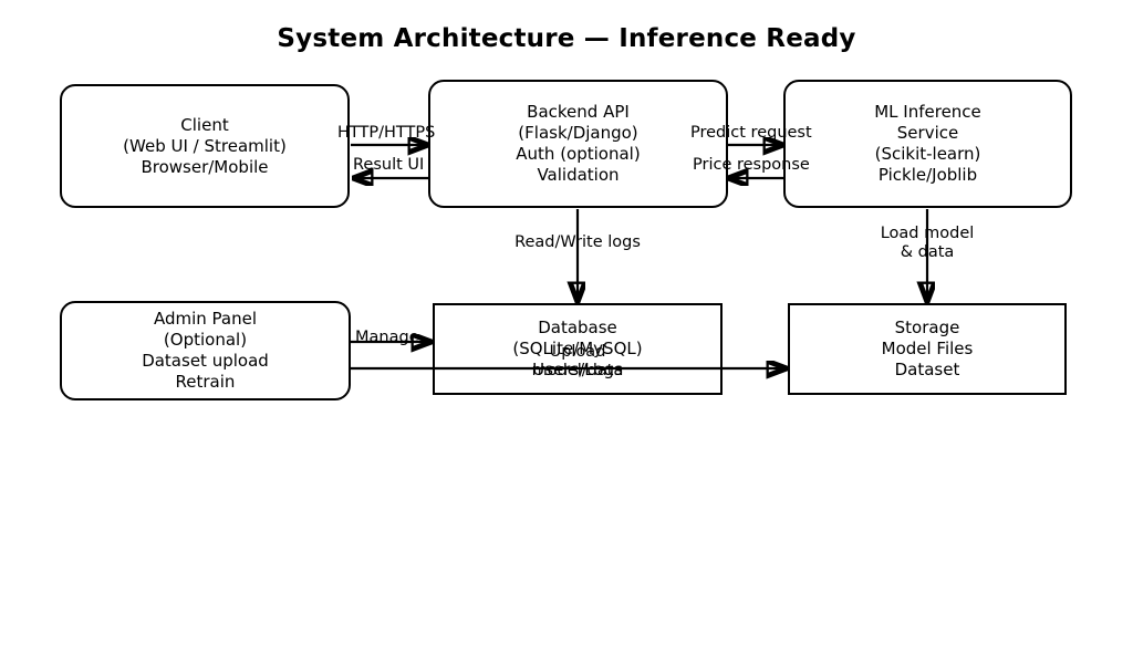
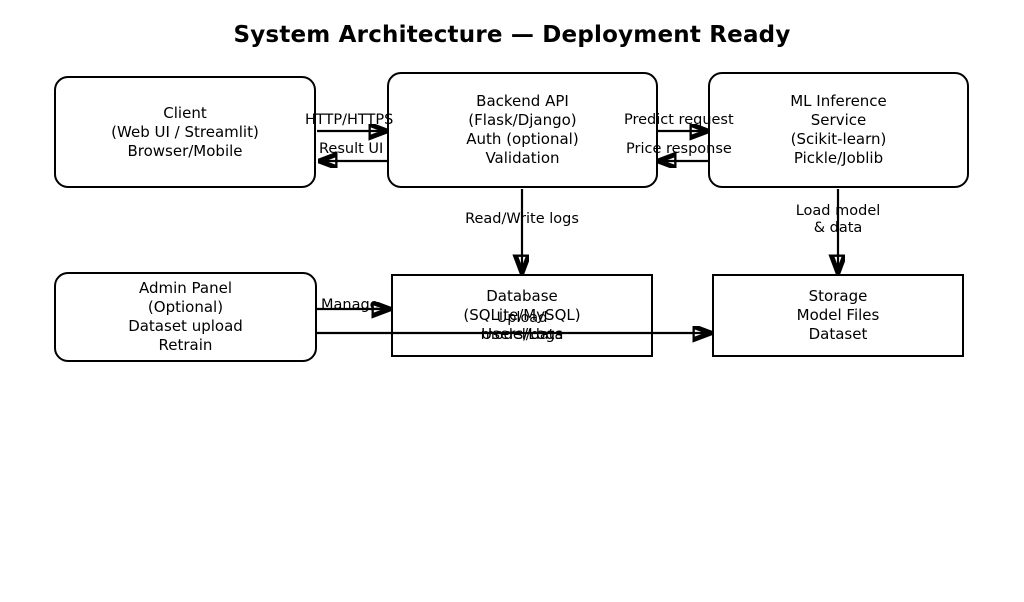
- System Architecture — Inference Ready
+ System Architecture — Deployment Ready
  Client
  (Web UI / Streamlit)
  Browser/Mobile
  Backend API
  (Flask/Django)
  Auth (optional)
  Validation
  ML Inference
  Service
  (Scikit-learn)
  Pickle/Joblib
  Admin Panel
  (Optional)
  Dataset upload
  Retrain
  Database
  (SQLite/MySQL)
  Users/Logs
  Storage
  Model Files
  Dataset
  HTTP/HTTPS
  Result UI
  Predict request
  Price response
  Read/Write logs
  Load model
  & data
  Manage
  Upload
  model/data
